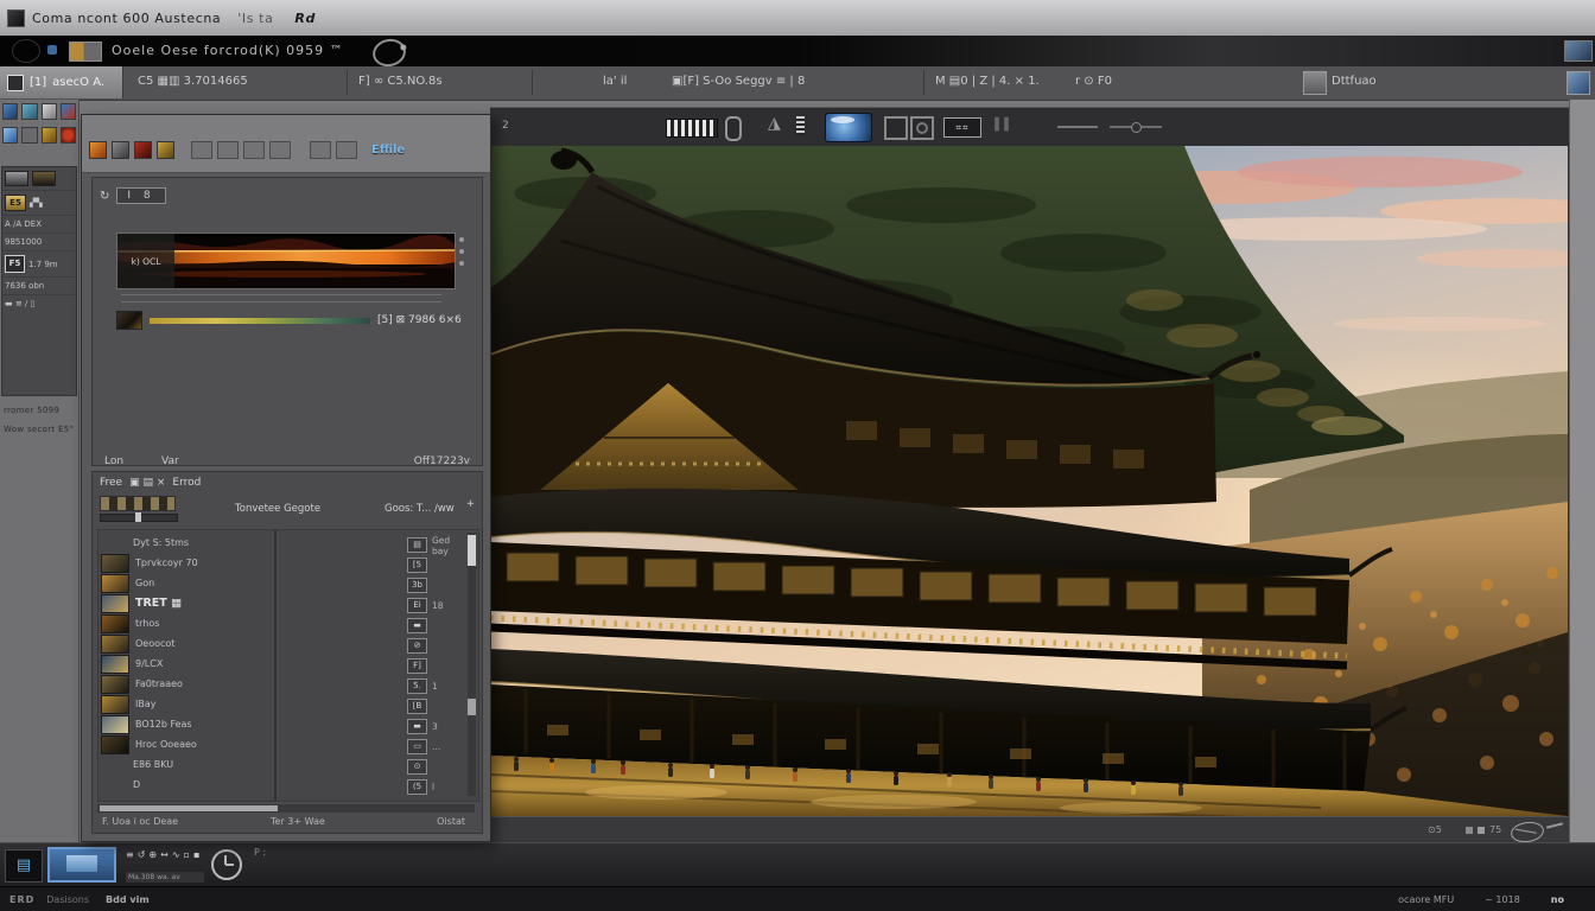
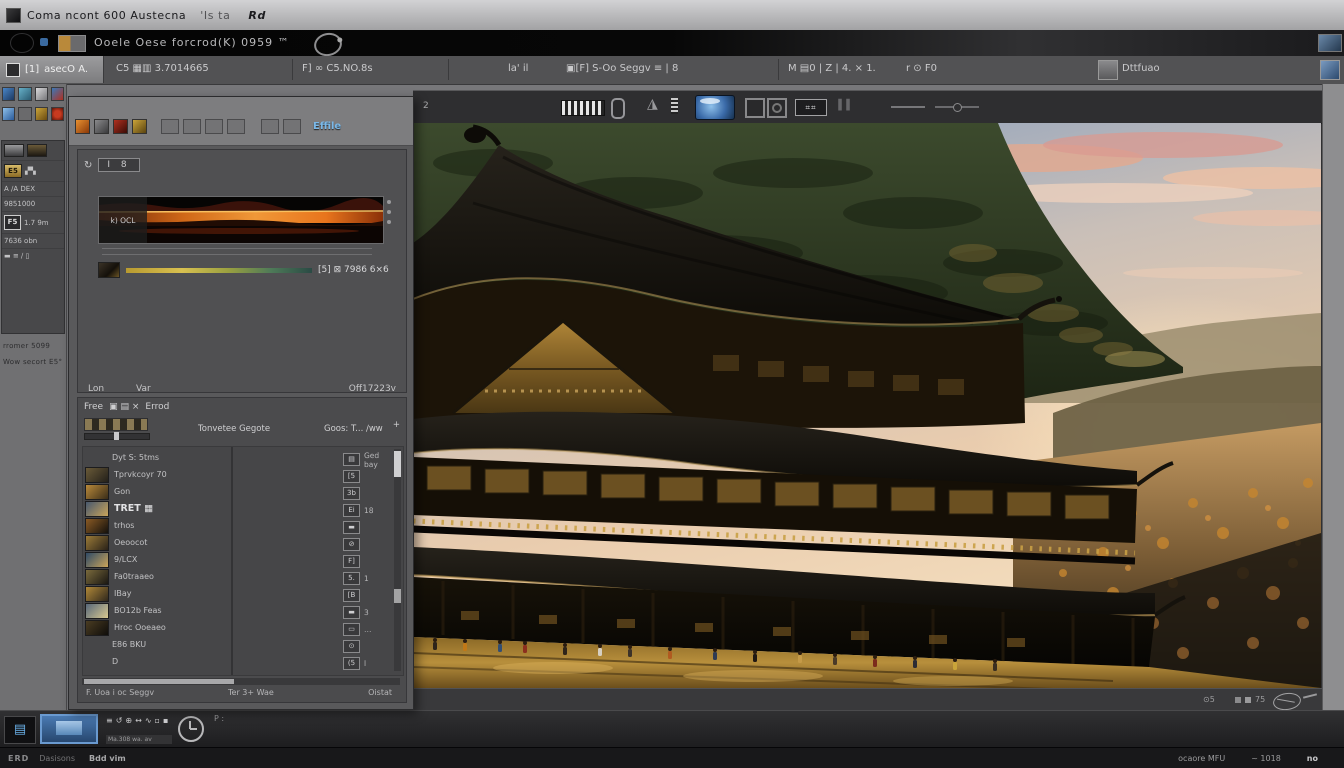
  Coma ncont 600 Austecna
  'Is ta
  Rd
  Ooele Oese forcrod(K) 0959 ™
  [1]
  asecO A.
  C5 ▦▥ 3.7014665
  F] ∞ C5.NO.8s
  la' il
  ▣[F] S-Oo Seggv ≡ | 8
  M ▤0 | Z | 4. × 1.
  r ⊙ F0
  Dttfuao
  E5
  ▞▚
  A ∕A DEX
  9851000
  F5
  1.7 9m
  7636 obn
  ▬ ≡ ∕ ▯
  rromer 5099
  Wow secort E5°
  Effile
  ↻
  I 8
  k) OCL
  [5] ⊠ 7986 6×6
  Lon
  Var
  Off17223v
  Free
  ▣ ▤ ×
  Errod
  Tonvetee Gegote
  Goos: T... ∕ww
  +
  Dyt S: 5tms
  Tprvkcoyr 70
  Gon
  TRET ▦
  trhos
  Oeoocot
  9/LCX
  Fa0traaeo
  IBay
  BO12b Feas
  Hroc Ooeaeo
  E86 BKU
  D
  ▤
  Ged bay
  [5
  3b
  Ei
  18
  ▬
  ⊘
  F]
  5.
  1
  [B
  ▬
  3
  ▭
  …
  ⊙
  (5
  l
- F. Uoa i oc Deae
+ F. Uoa i oc Seggv
  Ter 3+ Wae
  Oistat
  2
  ◮
  ⌗⌗
  ∥∥
  ⊙5
  75
  ▤
  ≡↺⊕↔∿▫▪
  P :
  ERD
  Dasisons
  Bdd vim
  ocaore MFU
  ~ 1018
  no
